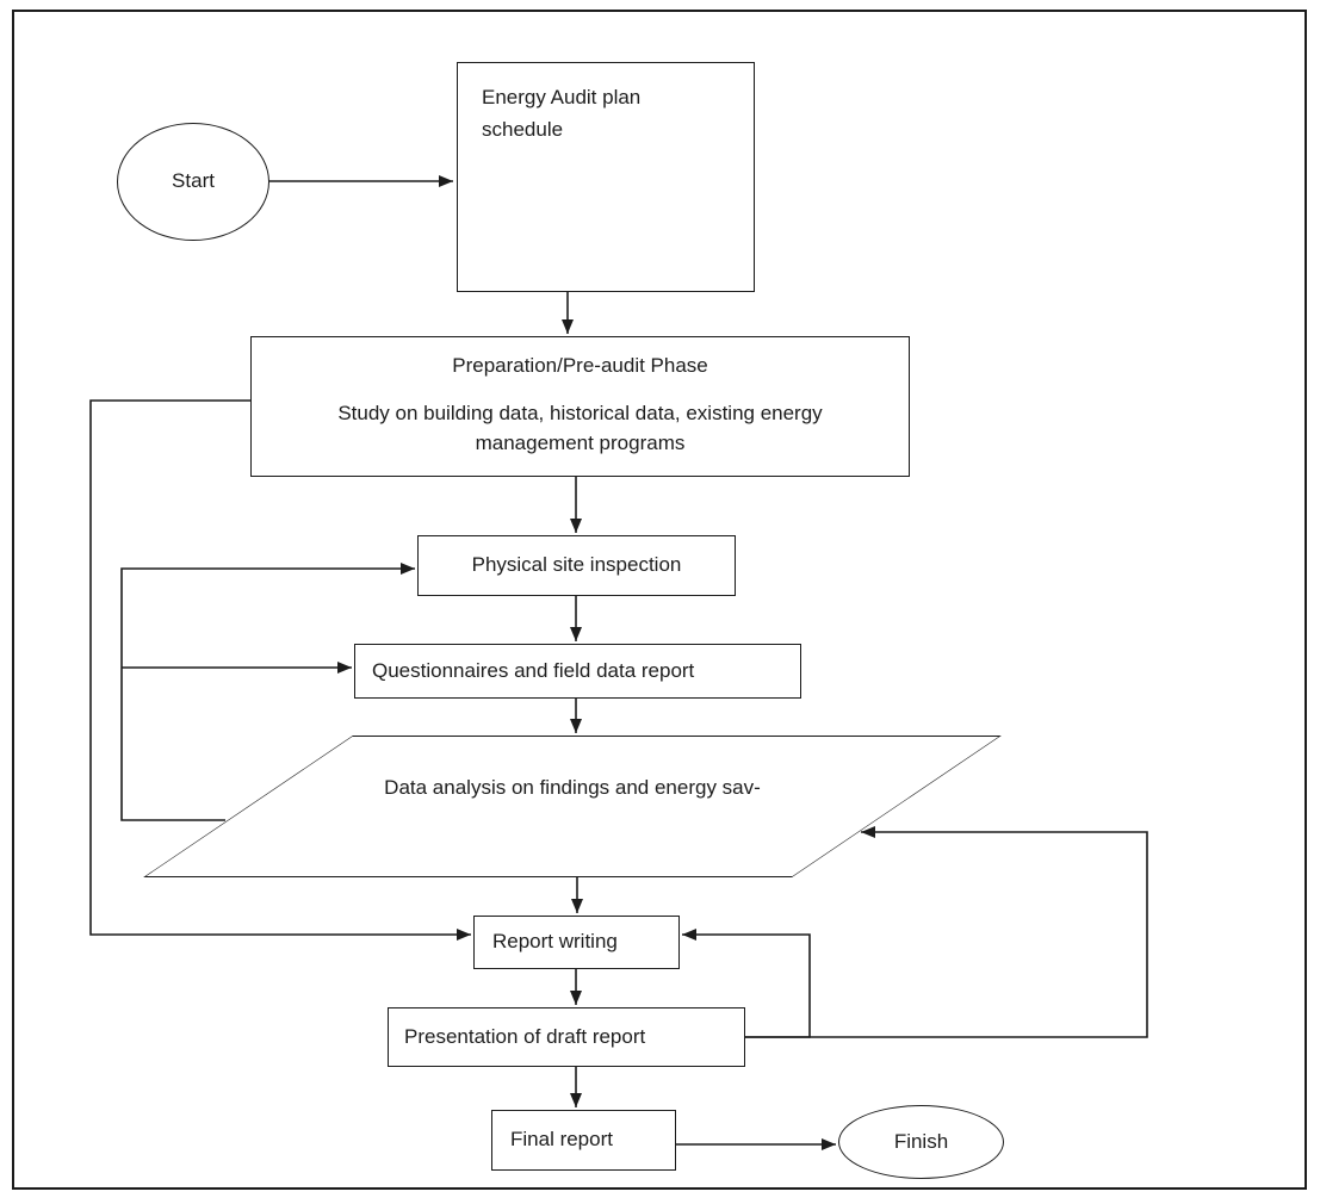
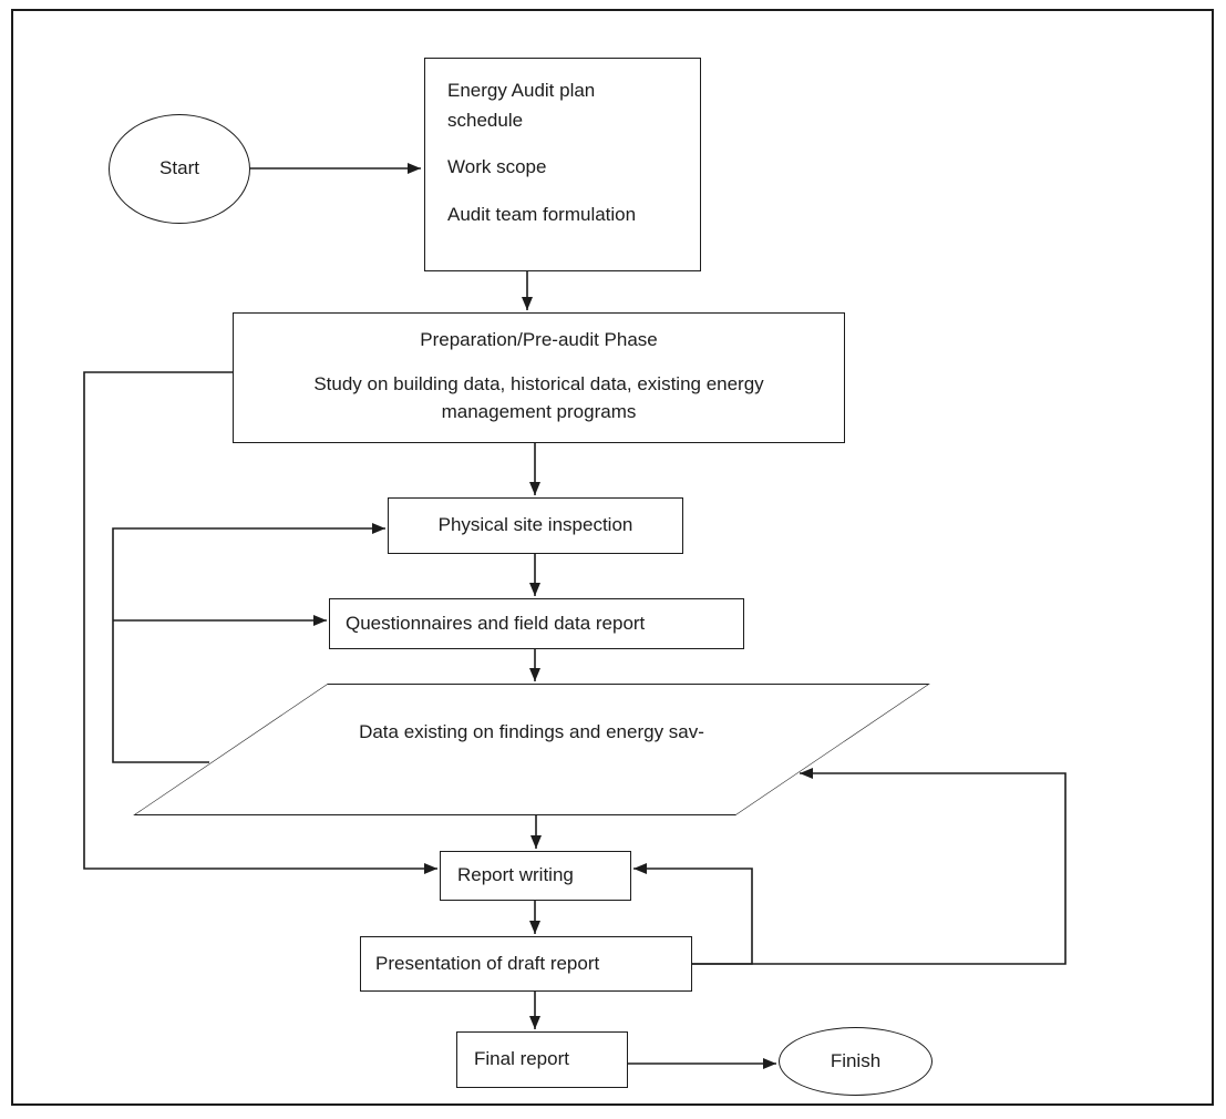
  Start
  Energy Audit plan schedule
+ Work scope
+ Audit team formulation
  Preparation/Pre-audit Phase
  Study on building data, historical data, existing energy management programs
  Physical site inspection
  Questionnaires and field data report
- Data analysis on findings and energy sav-
+ Data existing on findings and energy sav-
  Report writing
  Presentation of draft report
  Final report
  Finish
